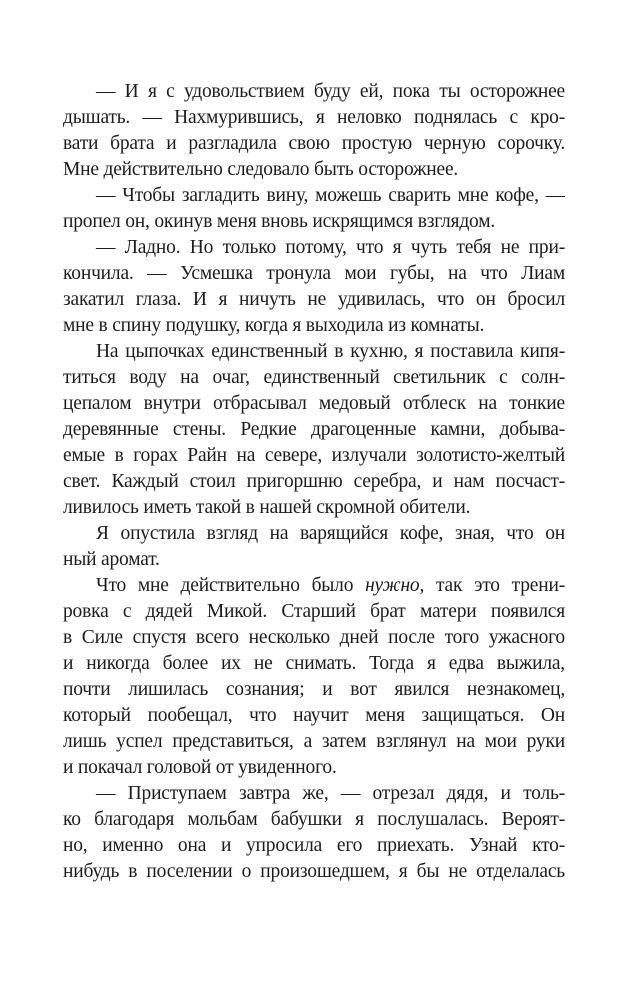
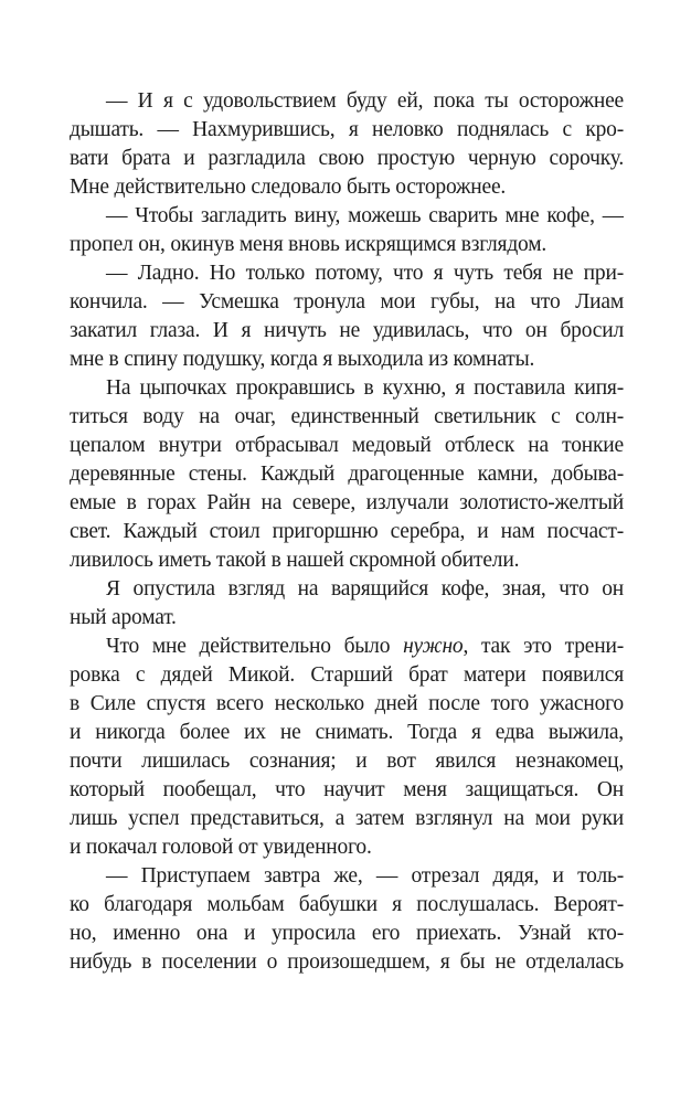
  — И я с удовольствием буду ей, пока ты осторожнее
  дышать. — Нахмурившись, я неловко поднялась с кро-
  вати брата и разгладила свою простую черную сорочку.
  Мне действительно следовало быть осторожнее.
  — Чтобы загладить вину, можешь сварить мне кофе, —
  пропел он, окинув меня вновь искрящимся взглядом.
  — Ладно. Но только потому, что я чуть тебя не при-
  кончила. — Усмешка тронула мои губы, на что Лиам
  закатил глаза. И я ничуть не удивилась, что он бросил
  мне в спину подушку, когда я выходила из комнаты.
- На цыпочках единственный в кухню, я поставила кипя-
+ На цыпочках прокравшись в кухню, я поставила кипя-
  титься воду на очаг, единственный светильник с солн-
  цепалом внутри отбрасывал медовый отблеск на тонкие
- деревянные стены. Редкие драгоценные камни, добыва-
+ деревянные стены. Каждый драгоценные камни, добыва-
  емые в горах Райн на севере, излучали золотисто-желтый
  свет. Каждый стоил пригоршню серебра, и нам посчаст-
  ливилось иметь такой в нашей скромной обители.
  Я опустила взгляд на варящийся кофе, зная, что он
  ный аромат.
  Что мне действительно было нужно, так это трени-
  ровка с дядей Микой. Старший брат матери появился
  в Силе спустя всего несколько дней после того ужасного
  и никогда более их не снимать. Тогда я едва выжила,
  почти лишилась сознания; и вот явился незнакомец,
  который пообещал, что научит меня защищаться. Он
  лишь успел представиться, а затем взглянул на мои руки
  и покачал головой от увиденного.
  — Приступаем завтра же, — отрезал дядя, и толь-
  ко благодаря мольбам бабушки я послушалась. Вероят-
  но, именно она и упросила его приехать. Узнай кто-
  нибудь в поселении о произошедшем, я бы не отделалась
